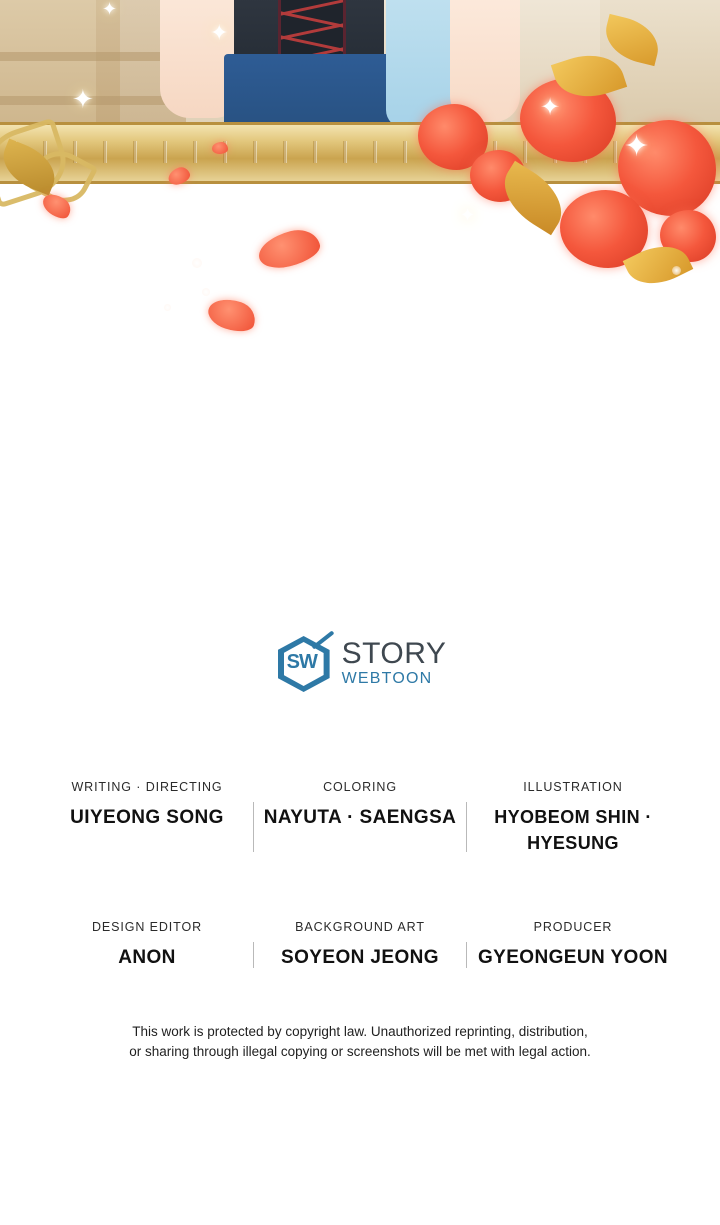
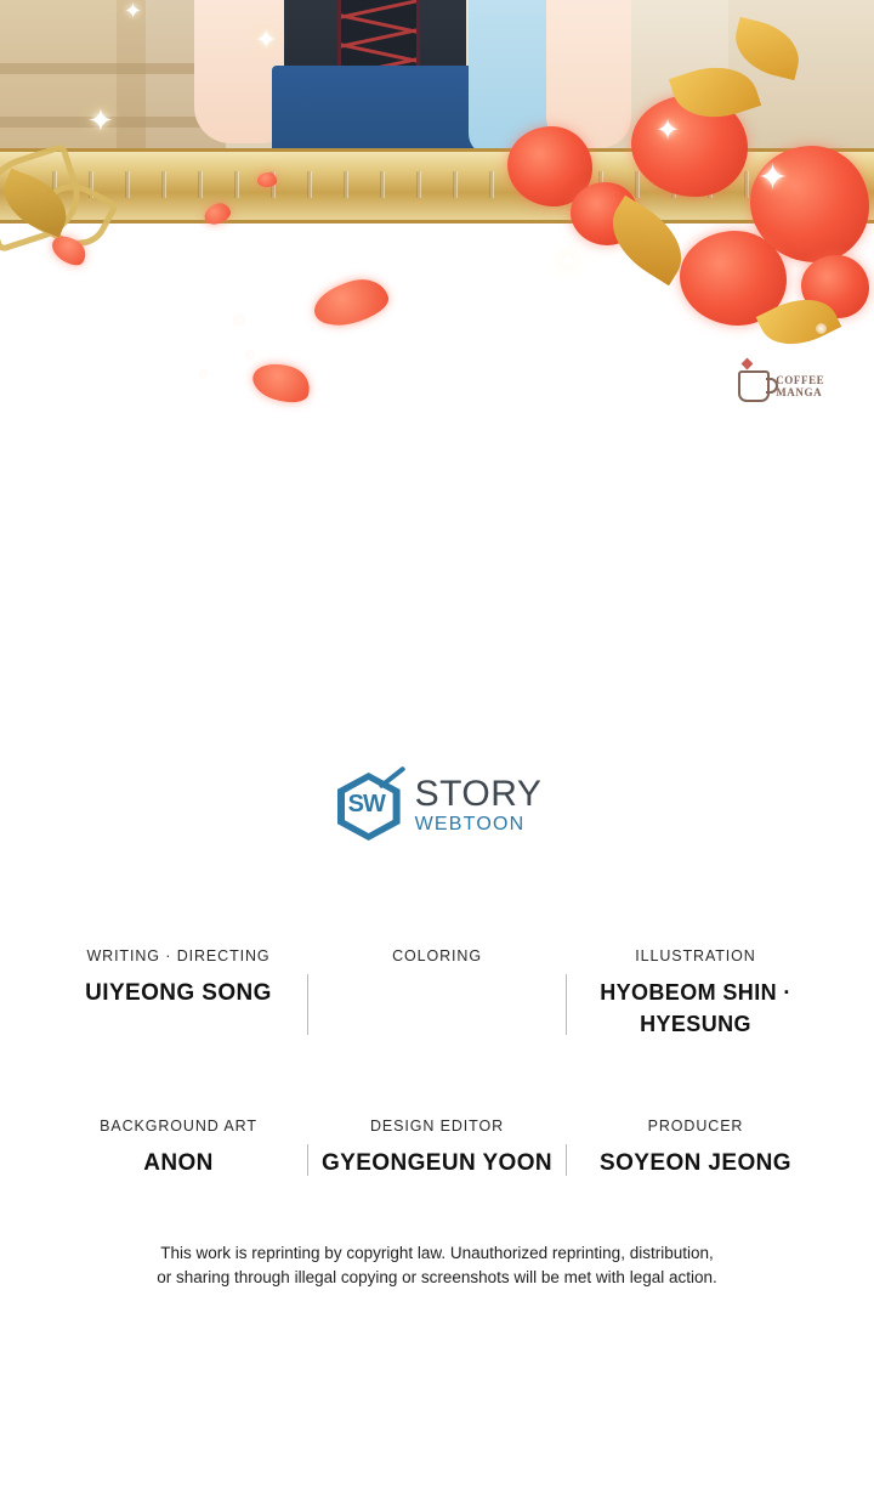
  ✦
  ✦
  ✦
  ✦
  ✦
+ COFFEE MANGA
  SW
  STORY
  WEBTOON
  WRITING · DIRECTING
  UIYEONG SONG
  COLORING
- NAYUTA · SAENGSA
  ILLUSTRATION
  HYOBEOM SHIN · HYESUNG
- DESIGN EDITOR
+ BACKGROUND ART
  ANON
- BACKGROUND ART
+ DESIGN EDITOR
- SOYEON JEONG
+ GYEONGEUN YOON
  PRODUCER
- GYEONGEUN YOON
+ SOYEON JEONG
- This work is protected by copyright law. Unauthorized reprinting, distribution,
+ This work is reprinting by copyright law. Unauthorized reprinting, distribution,
  or sharing through illegal copying or screenshots will be met with legal action.
